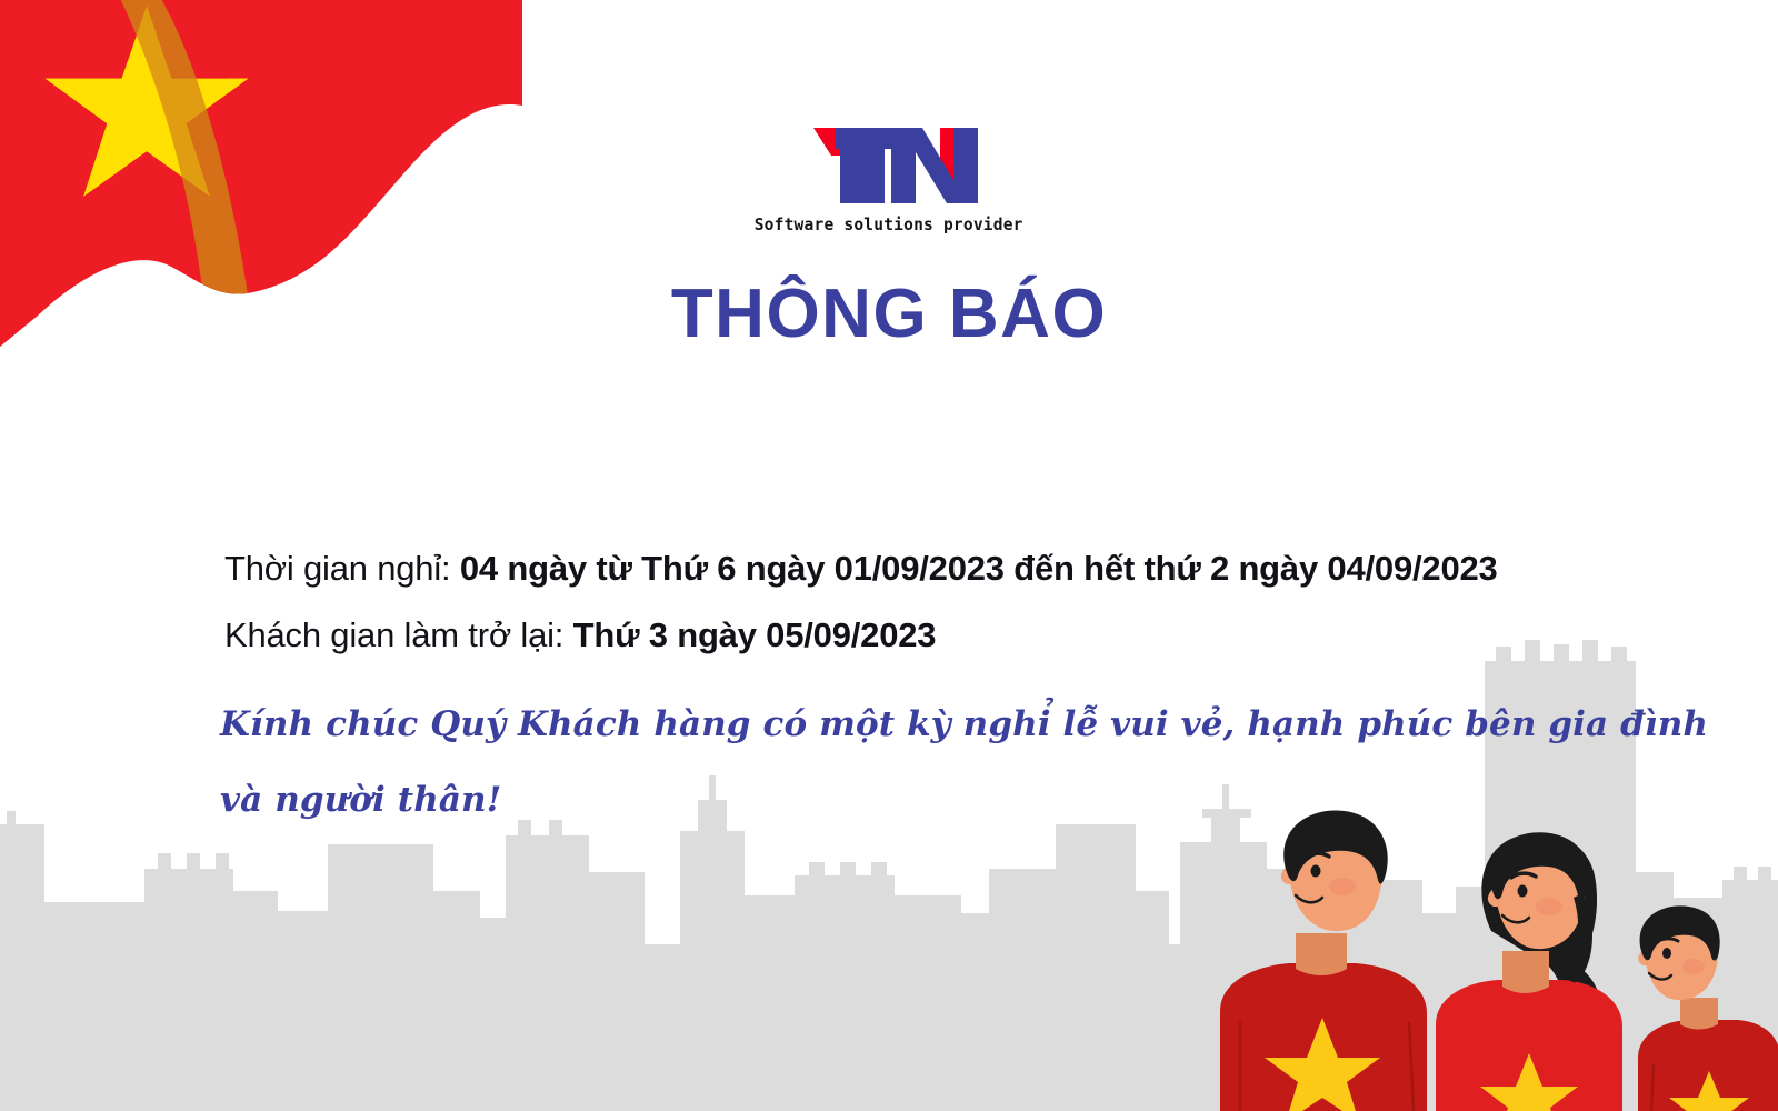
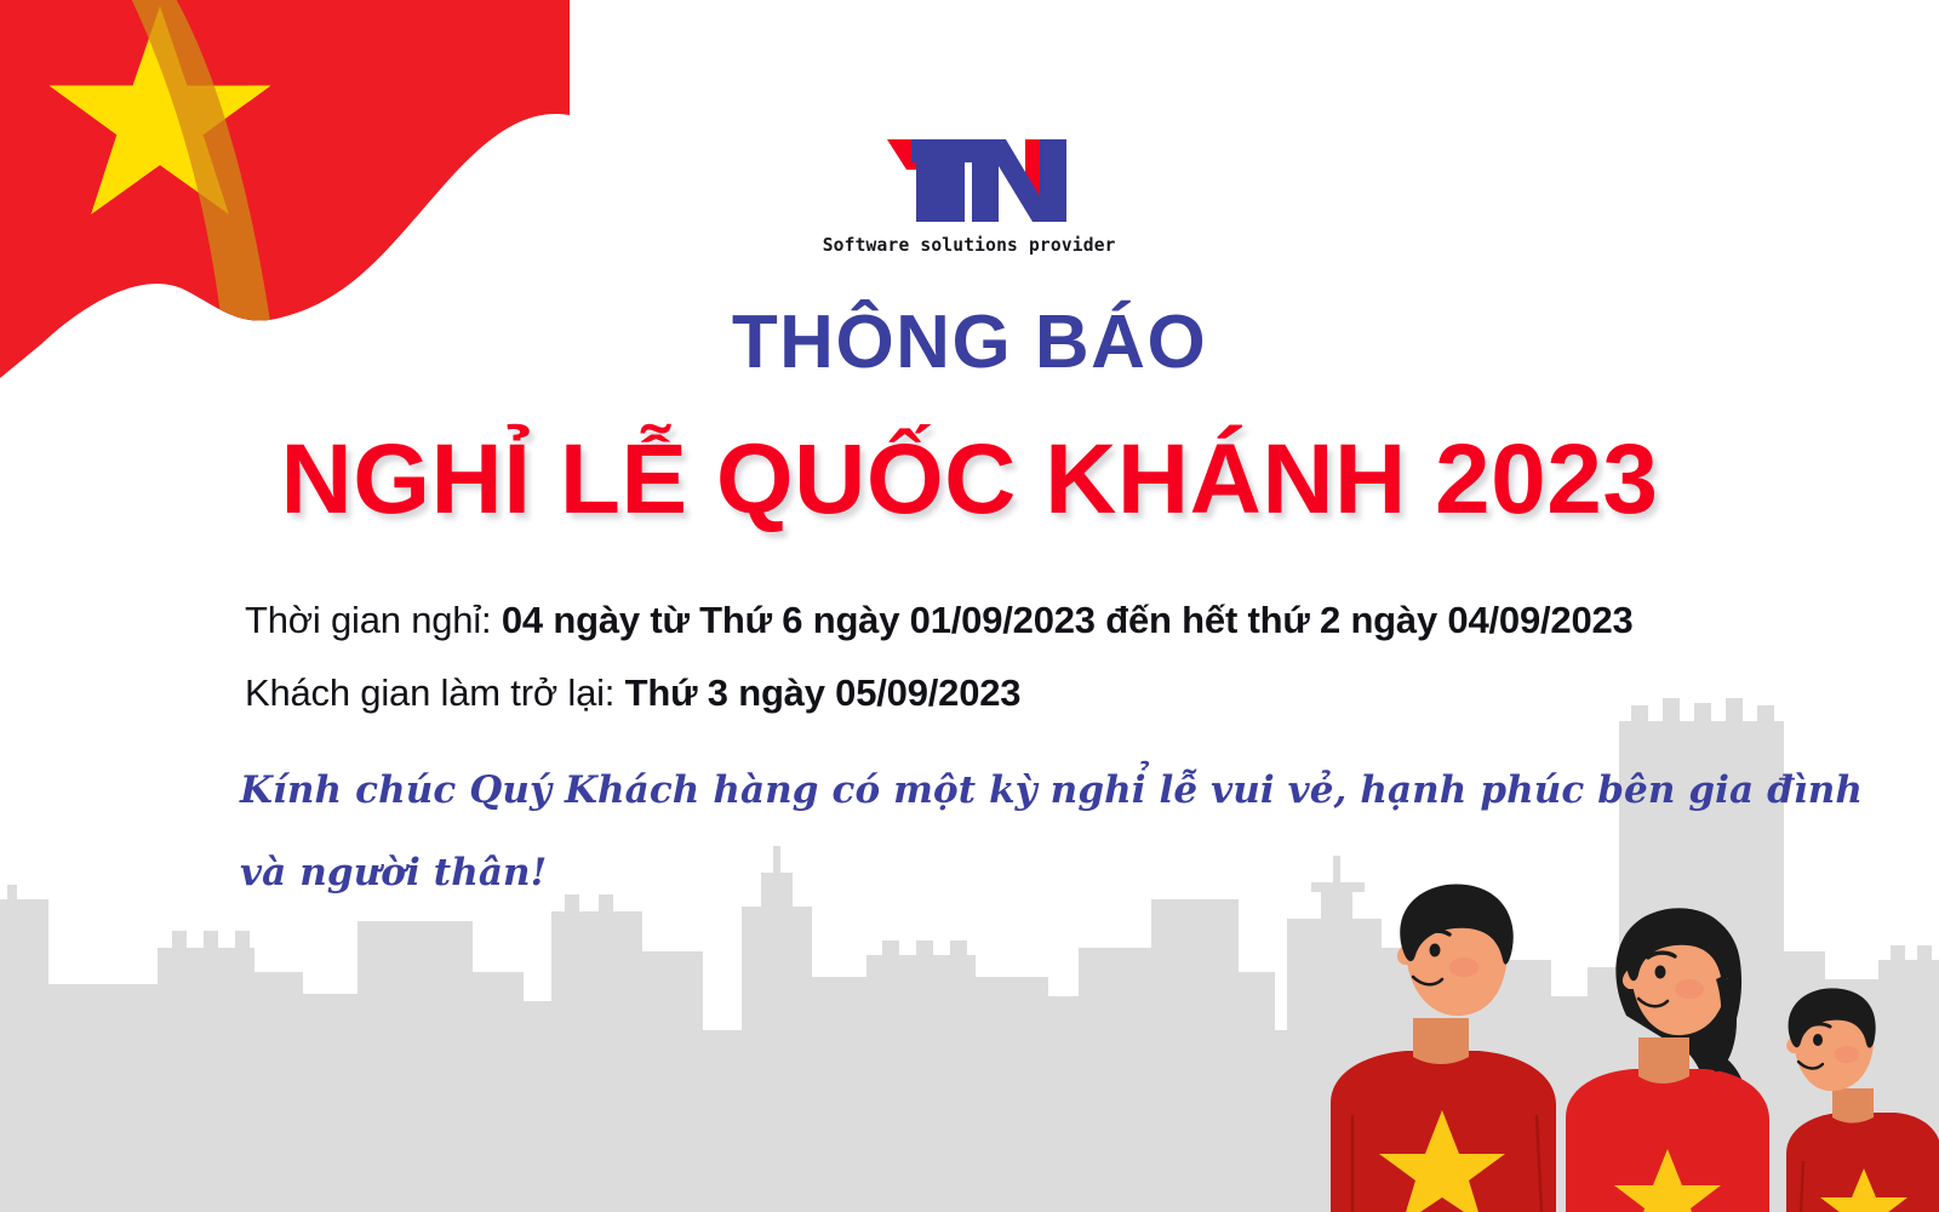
  Software solutions provider
  THÔNG BÁO
+ NGHỈ LỄ QUỐC KHÁNH 2023
  Thời gian nghỉ: 04 ngày từ Thứ 6 ngày 01/09/2023 đến hết thứ 2 ngày 04/09/2023
  Khách gian làm trở lại: Thứ 3 ngày 05/09/2023
  Kính chúc Quý Khách hàng có một kỳ nghỉ lễ vui vẻ, hạnh phúc bên gia đình
  và người thân!
